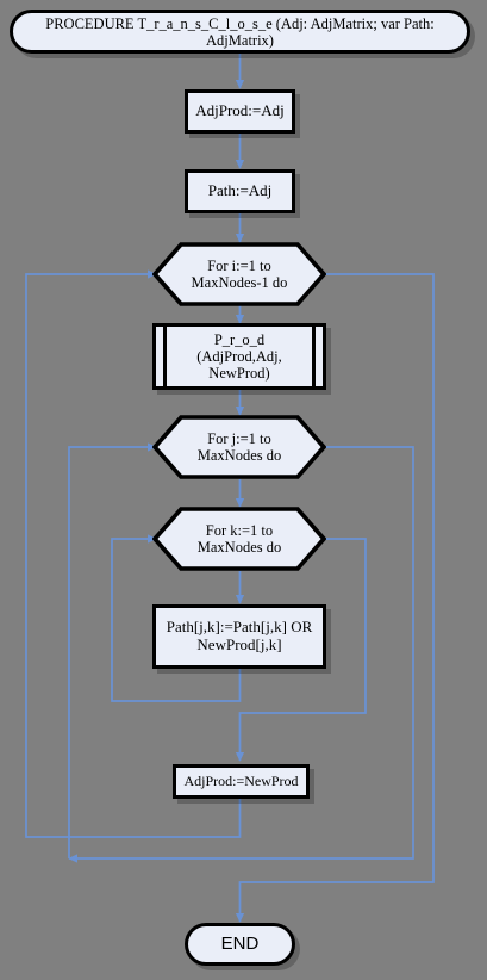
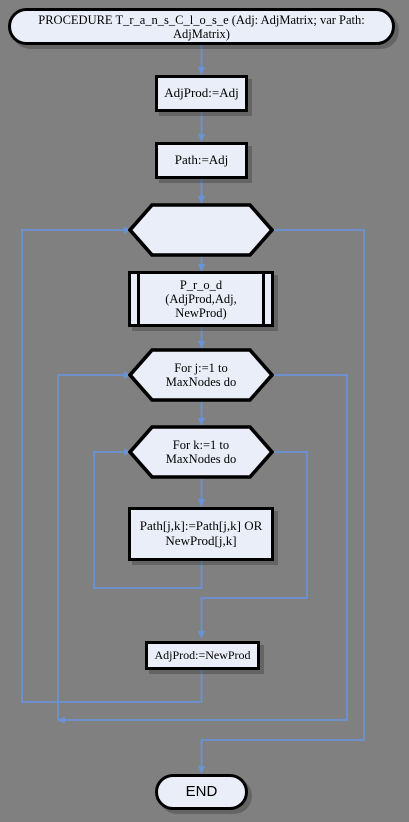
  PROCEDURE T_r_a_n_s_C_l_o_s_e (Adj: AdjMatrix; var Path:
  AdjMatrix)
  AdjProd:=Adj
  Path:=Adj
- For i:=1 to
- MaxNodes-1 do
  P_r_o_d
  (AdjProd,Adj,
  NewProd)
  For j:=1 to
  MaxNodes do
  For k:=1 to
  MaxNodes do
  Path[j,k]:=Path[j,k] OR
  NewProd[j,k]
  AdjProd:=NewProd
  END
